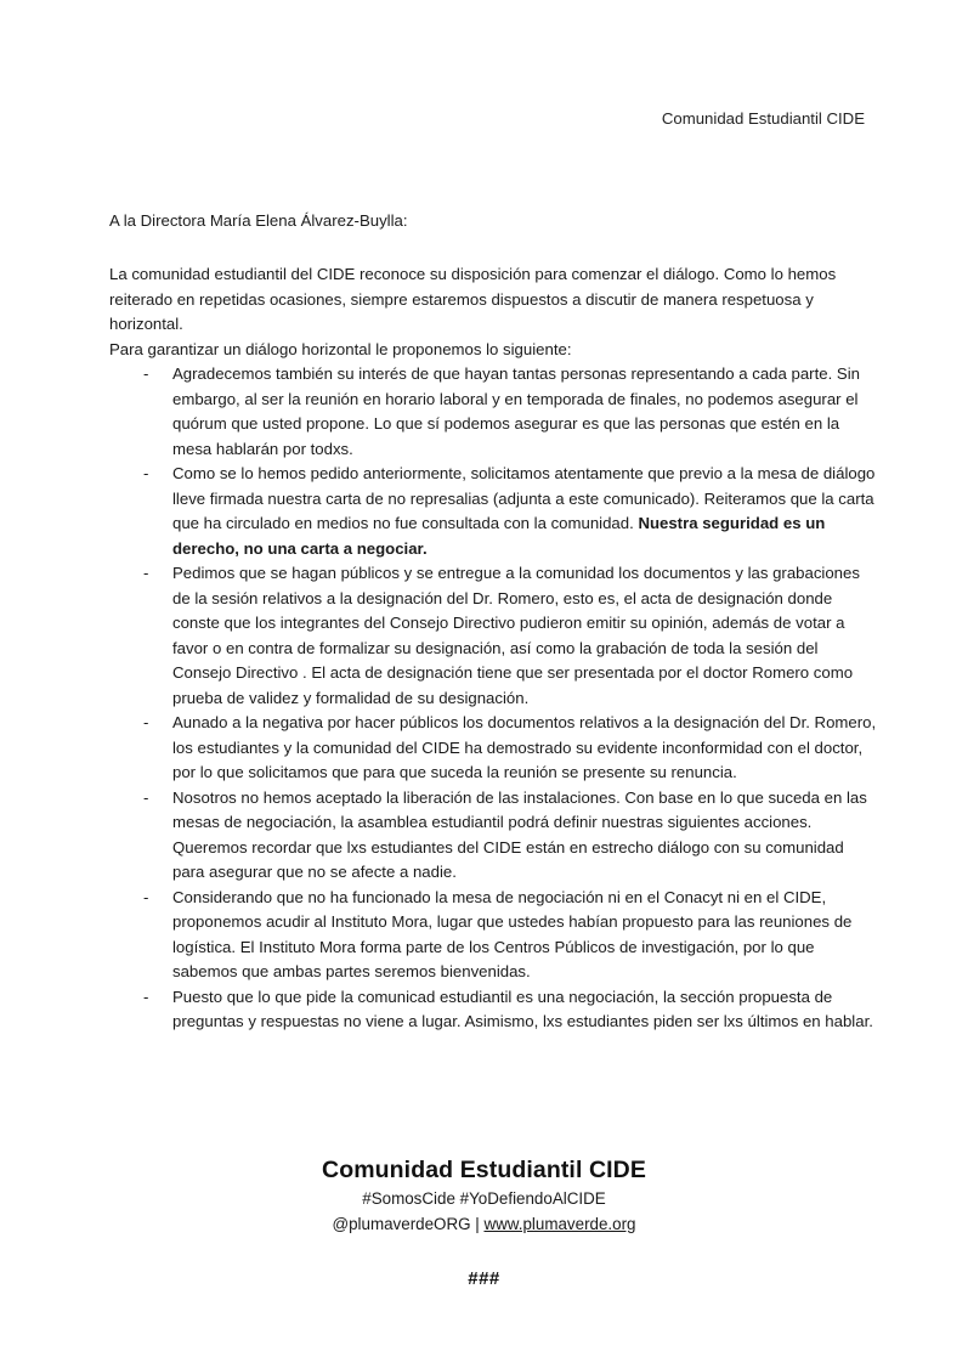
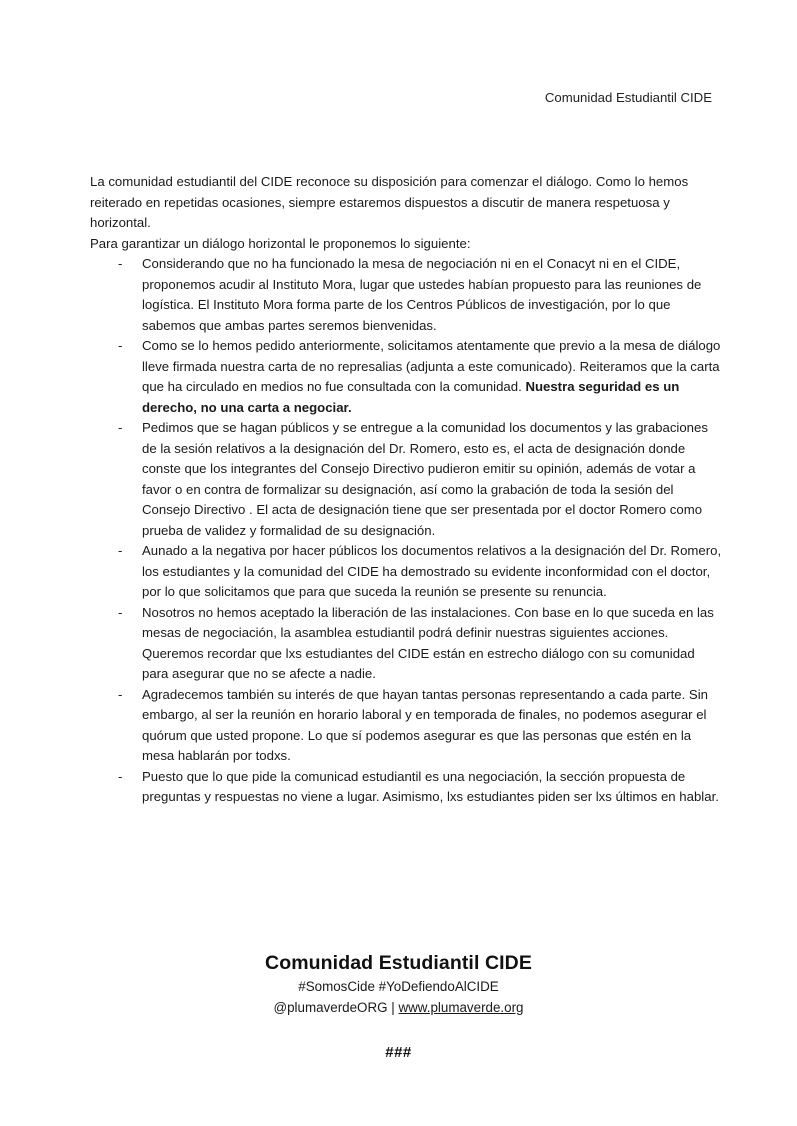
  Comunidad Estudiantil CIDE
- A la Directora María Elena Álvarez-Buylla:
  La comunidad estudiantil del CIDE reconoce su disposición para comenzar el diálogo. Como lo hemos reiterado en repetidas ocasiones, siempre estaremos dispuestos a discutir de manera respetuosa y horizontal.
  Para garantizar un diálogo horizontal le proponemos lo siguiente:
  -
- Agradecemos también su interés de que hayan tantas personas representando a cada parte. Sin embargo, al ser la reunión en horario laboral y en temporada de finales, no podemos asegurar el quórum que usted propone. Lo que sí podemos asegurar es que las personas que estén en la mesa hablarán por todxs.
+ Considerando que no ha funcionado la mesa de negociación ni en el Conacyt ni en el CIDE, proponemos acudir al Instituto Mora, lugar que ustedes habían propuesto para las reuniones de logística. El Instituto Mora forma parte de los Centros Públicos de investigación, por lo que sabemos que ambas partes seremos bienvenidas.
  -
  Como se lo hemos pedido anteriormente, solicitamos atentamente que previo a la mesa de diálogo lleve firmada nuestra carta de no represalias (adjunta a este comunicado). Reiteramos que la carta que ha circulado en medios no fue consultada con la comunidad. Nuestra seguridad es un derecho, no una carta a negociar.
  -
  Pedimos que se hagan públicos y se entregue a la comunidad los documentos y las grabaciones de la sesión relativos a la designación del Dr. Romero, esto es, el acta de designación donde conste que los integrantes del Consejo Directivo pudieron emitir su opinión, además de votar a favor o en contra de formalizar su designación, así como la grabación de toda la sesión del Consejo Directivo . El acta de designación tiene que ser presentada por el doctor Romero como prueba de validez y formalidad de su designación.
  -
  Aunado a la negativa por hacer públicos los documentos relativos a la designación del Dr. Romero, los estudiantes y la comunidad del CIDE ha demostrado su evidente inconformidad con el doctor, por lo que solicitamos que para que suceda la reunión se presente su renuncia.
  -
  Nosotros no hemos aceptado la liberación de las instalaciones. Con base en lo que suceda en las mesas de negociación, la asamblea estudiantil podrá definir nuestras siguientes acciones. Queremos recordar que lxs estudiantes del CIDE están en estrecho diálogo con su comunidad para asegurar que no se afecte a nadie.
  -
- Considerando que no ha funcionado la mesa de negociación ni en el Conacyt ni en el CIDE, proponemos acudir al Instituto Mora, lugar que ustedes habían propuesto para las reuniones de logística. El Instituto Mora forma parte de los Centros Públicos de investigación, por lo que sabemos que ambas partes seremos bienvenidas.
+ Agradecemos también su interés de que hayan tantas personas representando a cada parte. Sin embargo, al ser la reunión en horario laboral y en temporada de finales, no podemos asegurar el quórum que usted propone. Lo que sí podemos asegurar es que las personas que estén en la mesa hablarán por todxs.
  -
  Puesto que lo que pide la comunicad estudiantil es una negociación, la sección propuesta de preguntas y respuestas no viene a lugar. Asimismo, lxs estudiantes piden ser lxs últimos en hablar.
  Comunidad Estudiantil CIDE
  #SomosCide #YoDefiendoAlCIDE
  @plumaverdeORG | www.plumaverde.org
  ###
